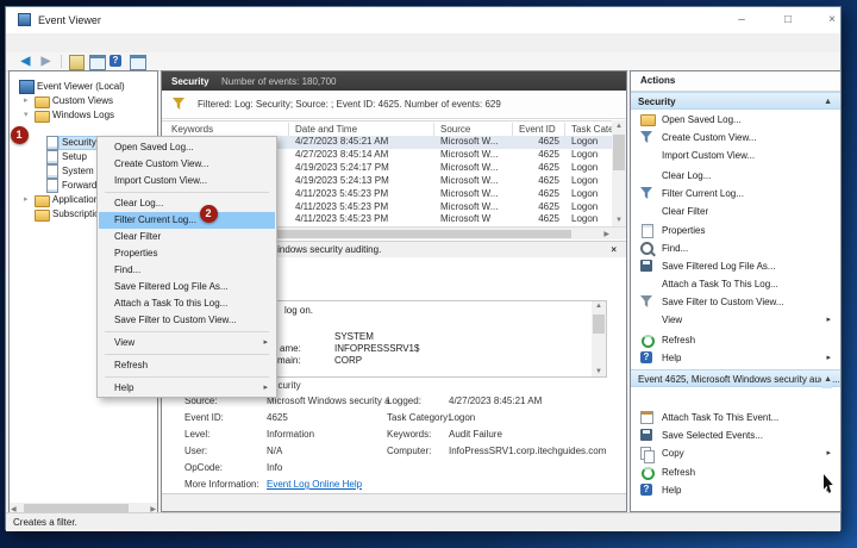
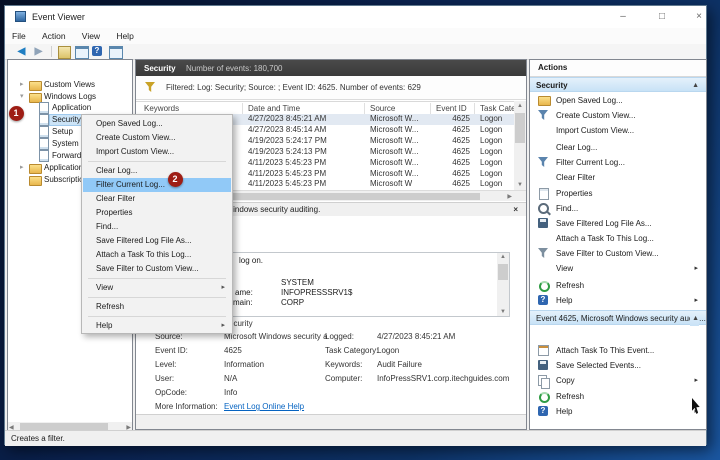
  Event Viewer
  –
  □
  ×
+ File Action View Help
  ◀
  ▶
  ?
- Event Viewer (Local)
  Custom Views
  Windows Logs
+ Application
  Security
  Setup
  System
  Subscripti
  Security
  Number of events: 180,700
  Filtered: Log: Security; Source: ; Event ID: 4625. Number of events: 629
  Keywords
  Date and Time
  Source
  Event ID
  Task Cat
  4/27/2023 8:45:21 AM
  Microsoft W...
  4625
  Logon
  4/27/2023 8:45:14 AM
  Microsoft W...
  4625
  Logon
  4/19/2023 5:24:17 PM
  Microsoft W...
  4625
  Logon
  4/19/2023 5:24:13 PM
  Microsoft W...
  4625
  Logon
  4/11/2023 5:45:23 PM
  Microsoft W...
  4625
  Logon
  4/11/2023 5:45:23 PM
  Microsoft W...
  4625
  Logon
  4/11/2023 5:45:23 PM
  Microsoft W
  4625
  Logon
  ×
  log on.
  SYSTEM
  ame:
  INFOPRESSSRV1$
  main:
  CORP
  curity
  Source:
  Microsoft Windows security a
  Logged:
  4/27/2023 8:45:21 AM
  Event ID:
  4625
  Task Category:
  Logon
  Level:
  Information
  Keywords:
  Audit Failure
  User:
  N/A
  Computer:
  InfoPressSRV1.corp.itechguides.com
  OpCode:
  Info
  More Information:
  Event Log Online Help
  Actions
  Security
  Open Saved Log...
  Create Custom View...
  Import Custom View...
  Clear Log...
  Filter Current Log...
  Clear Filter
  Properties
  Find...
  Save Filtered Log File As...
  Attach a Task To This Log...
  Save Filter to Custom View...
  View
  Refresh
  ?
  Help
  Event 4625, Microsoft Windows security au...
  Attach Task To This Event...
  Save Selected Events...
  Copy
  Refresh
  ?
  Help
  Open Saved Log...
  Create Custom View...
  Import Custom View...
  Clear Log...
  Filter Current Log...
  Clear Filter
  Properties
  Find...
  Save Filtered Log File As...
  Attach a Task To this Log...
  Save Filter to Custom View...
  View
  Refresh
  Help
  1
  2
  Creates a filter.
